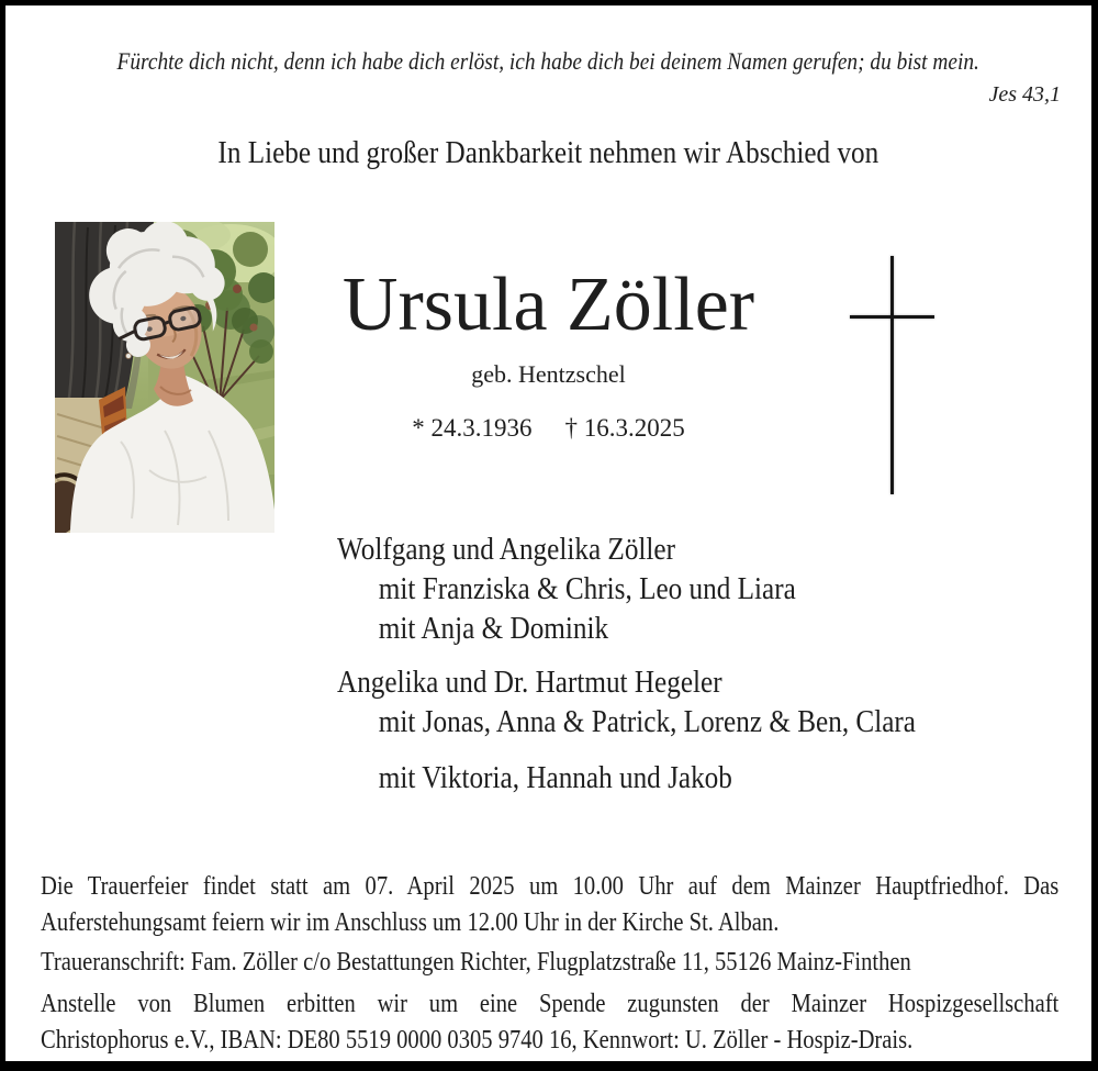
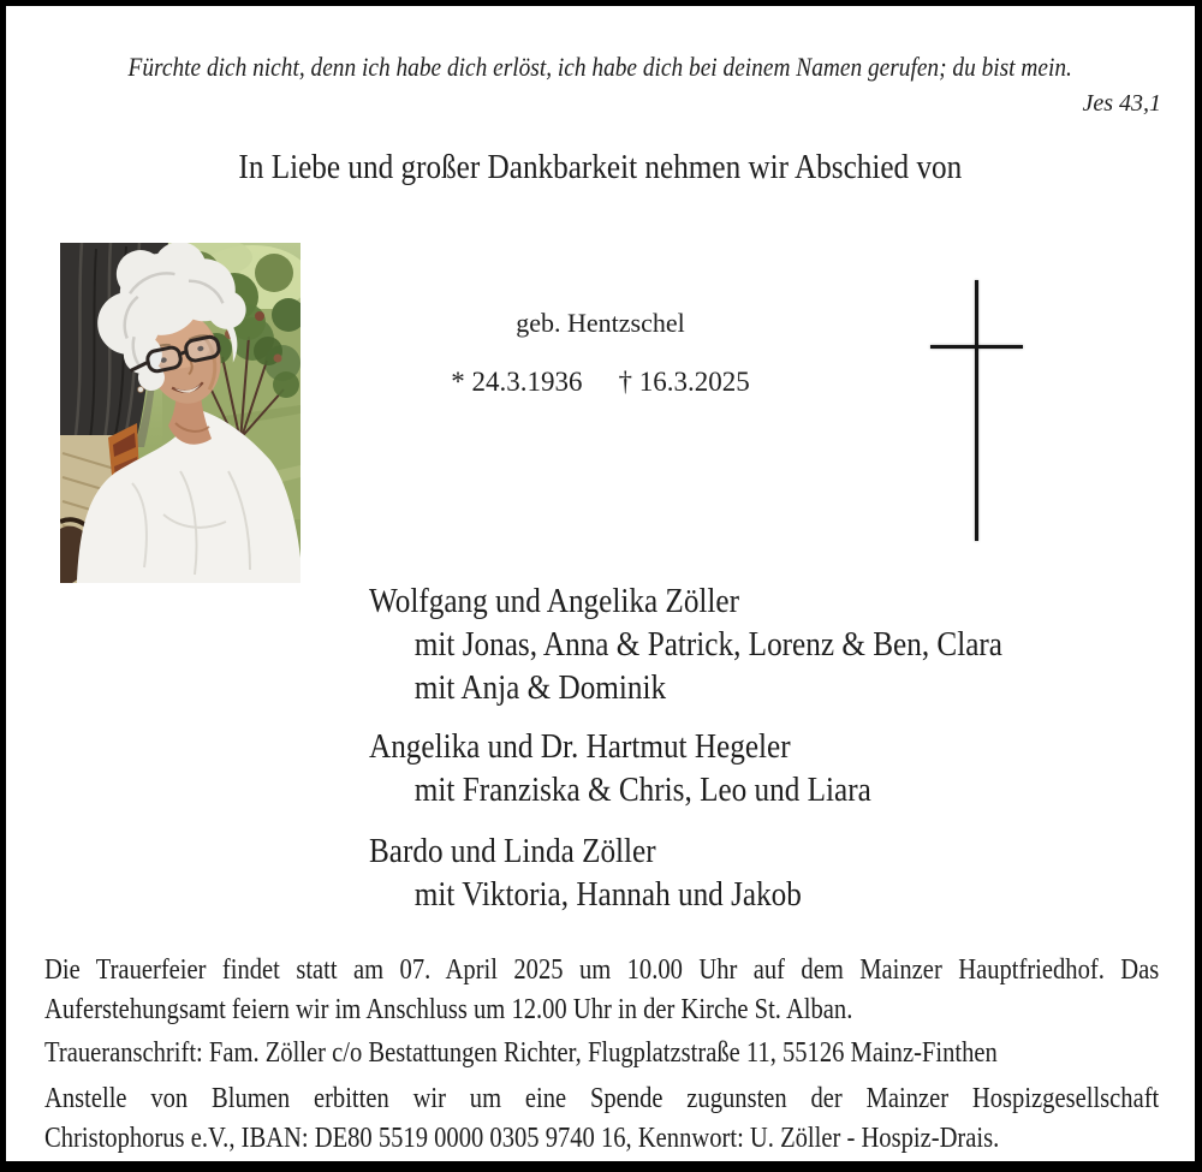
  Fürchte dich nicht, denn ich habe dich erlöst, ich habe dich bei deinem Namen gerufen; du bist mein.
  Jes 43,1
  In Liebe und großer Dankbarkeit nehmen wir Abschied von
- Ursula Zöller
  geb. Hentzschel
  * 24.3.1936 † 16.3.2025
  Wolfgang und Angelika Zöller
- mit Franziska & Chris, Leo und Liara
+ mit Jonas, Anna & Patrick, Lorenz & Ben, Clara
  mit Anja & Dominik
  Angelika und Dr. Hartmut Hegeler
- mit Jonas, Anna & Patrick, Lorenz & Ben, Clara
+ mit Franziska & Chris, Leo und Liara
+ Bardo und Linda Zöller
  mit Viktoria, Hannah und Jakob
  Die Trauerfeier findet statt am 07. April 2025 um 10.00 Uhr auf dem Mainzer Hauptfriedhof. Das
  Auferstehungsamt feiern wir im Anschluss um 12.00 Uhr in der Kirche St. Alban.
  Traueranschrift: Fam. Zöller c/o Bestattungen Richter, Flugplatzstraße 11, 55126 Mainz-Finthen
  Anstelle von Blumen erbitten wir um eine Spende zugunsten der Mainzer Hospizgesellschaft
  Christophorus e.V., IBAN: DE80 5519 0000 0305 9740 16, Kennwort: U. Zöller - Hospiz-Drais.
